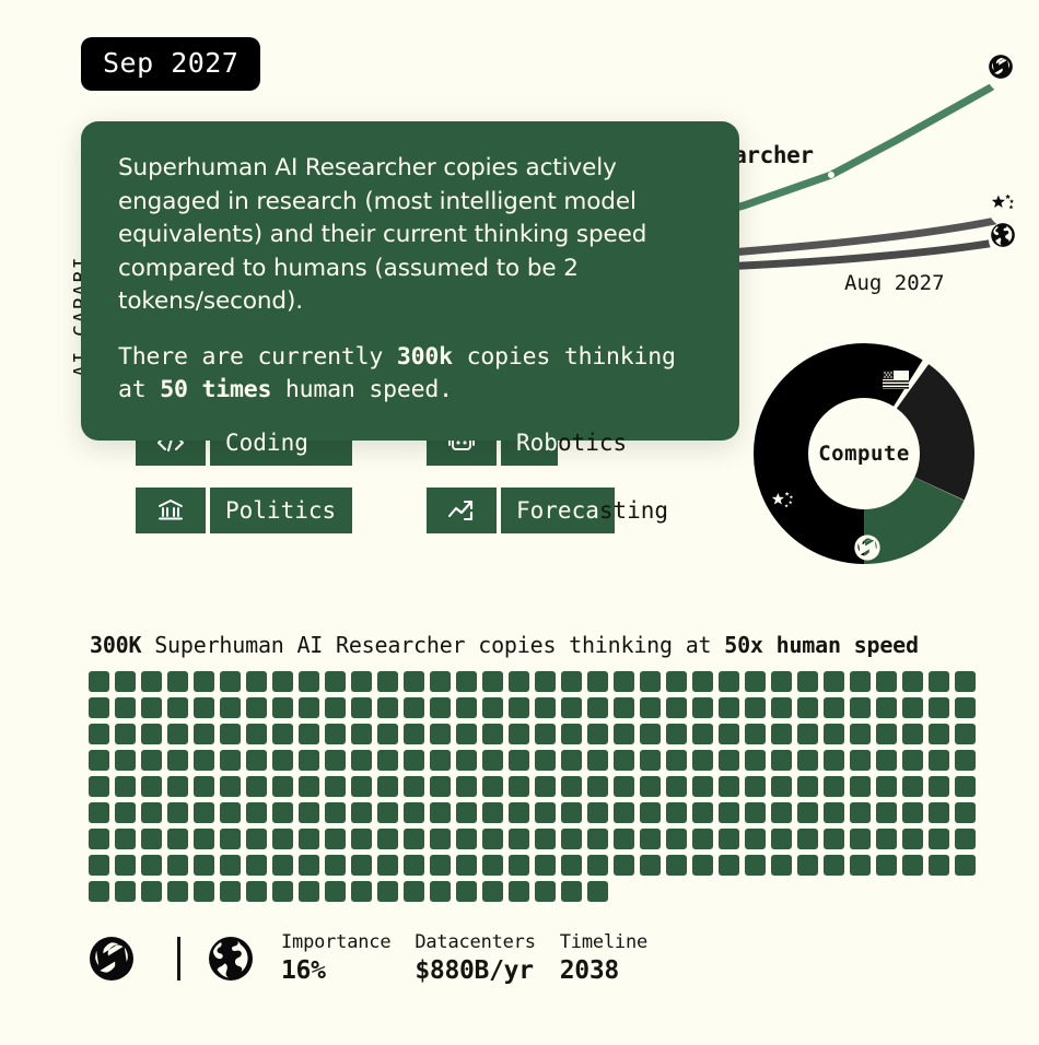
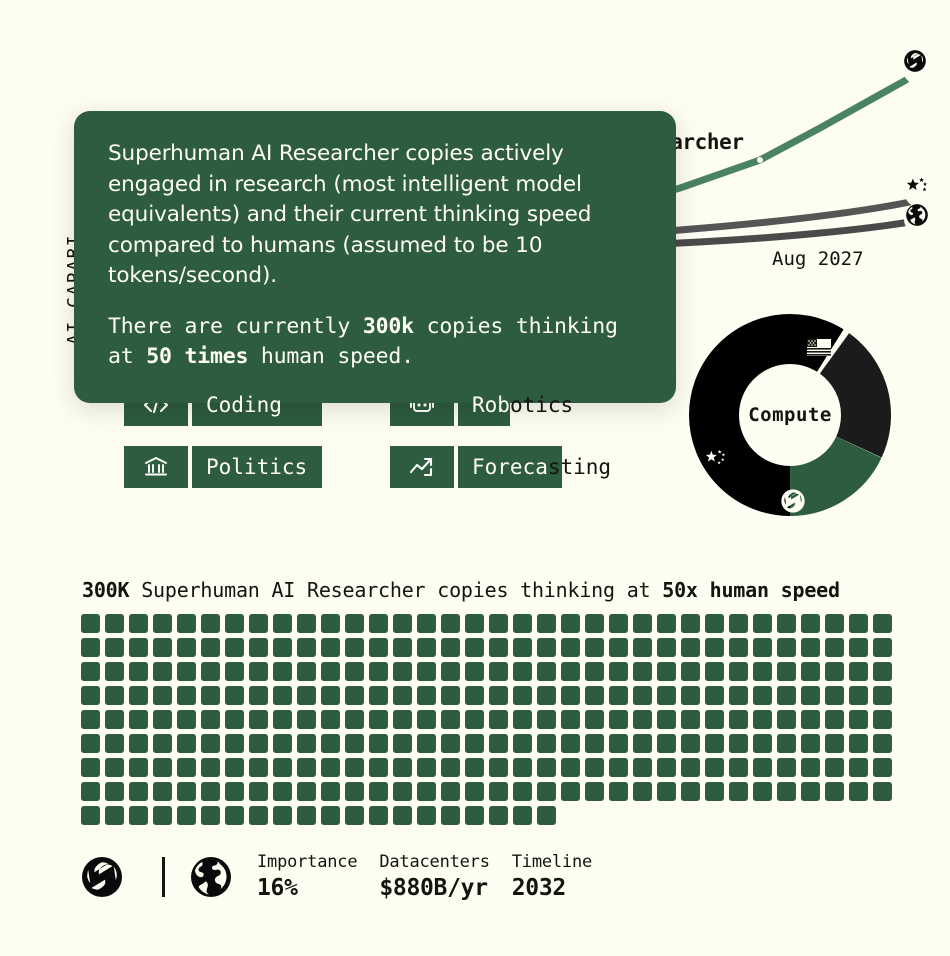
  Aug 2027
  Coding
  Robotics
  Politics
  Forecasting
  Compute
  300K Superhuman AI Researcher copies thinking at 50x human speed
  Importance
  16%
  Datacenters
  $880B/yr
  Timeline
- 2038
+ 2032
- Sep 2027
- Superhuman AI Researcher copies actively engaged in research (most intelligent model equivalents) and their current thinking speed compared to humans (assumed to be 2 tokens/second).
+ Superhuman AI Researcher copies actively engaged in research (most intelligent model equivalents) and their current thinking speed compared to humans (assumed to be 10 tokens/second).
  There are currently 300k copies thinking at 50 times human speed.
